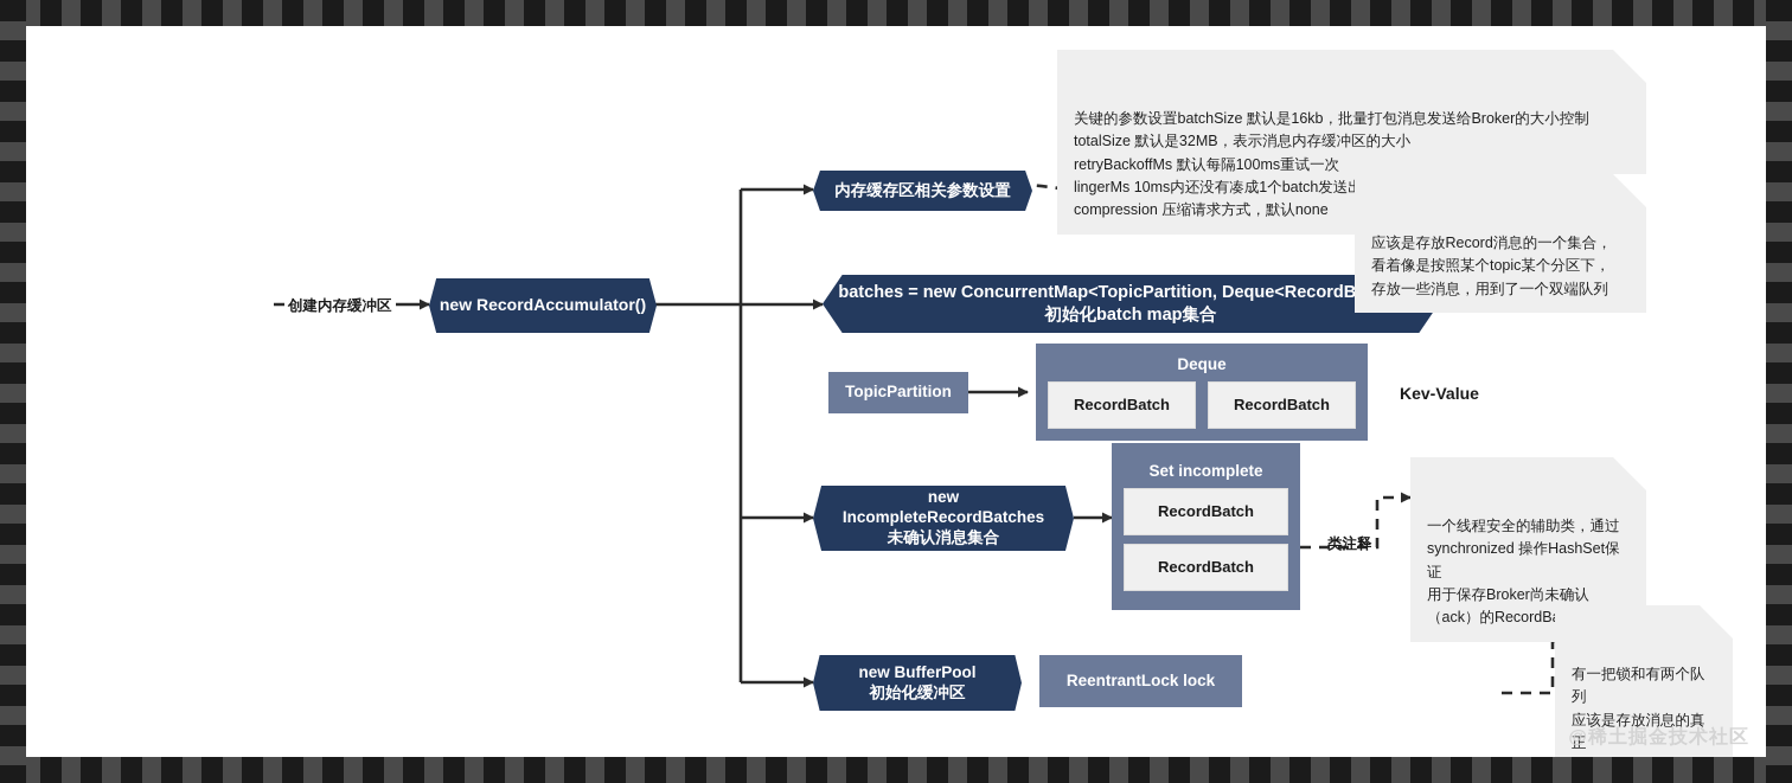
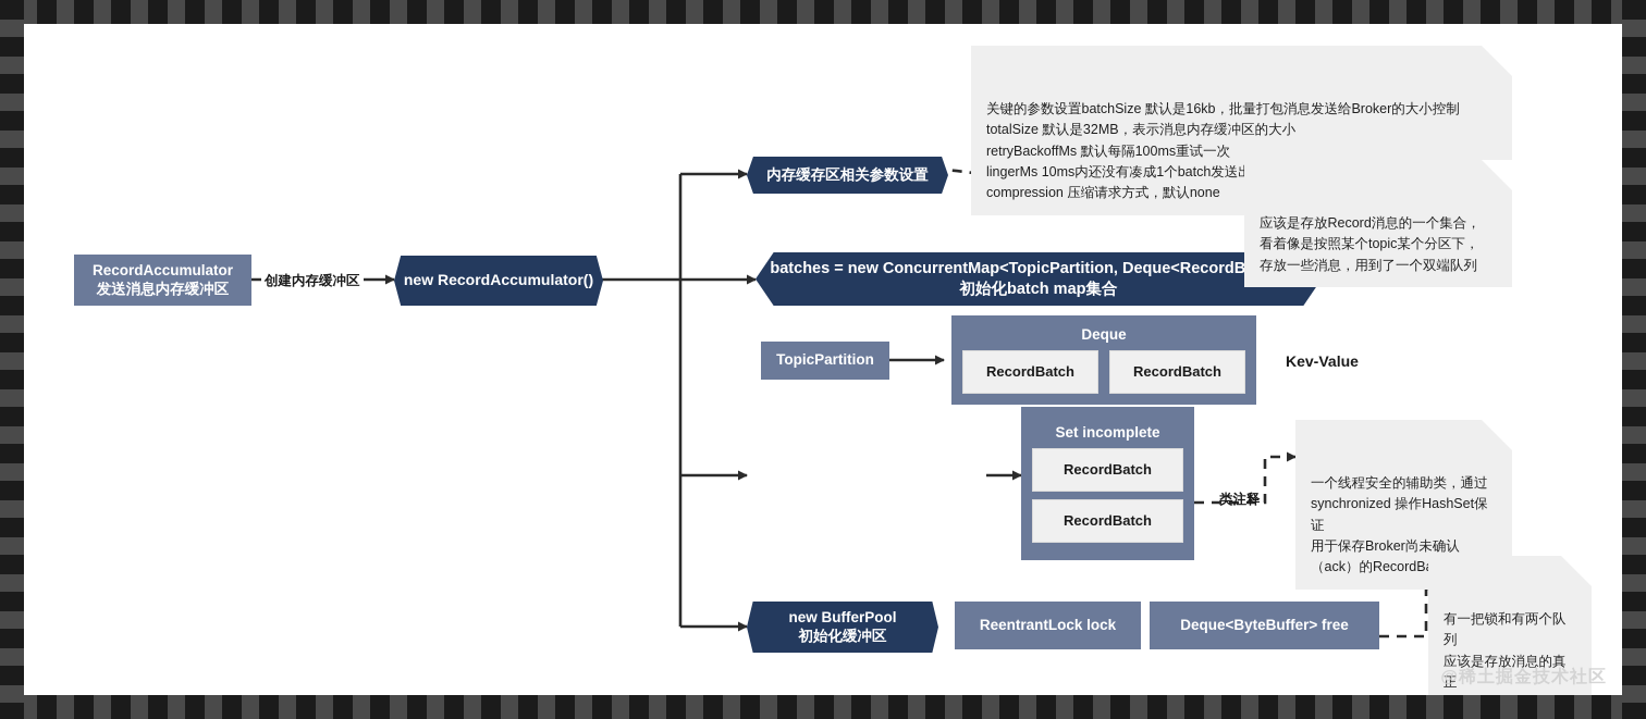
+ RecordAccumulator
+ 发送消息内存缓冲区
  new RecordAccumulator()
  内存缓存区相关参数设置
  batches = new ConcurrentMap<TopicPartition, Deque<RecordB
  初始化batch map集合
  TopicPartition
  Deque
  RecordBatch
  RecordBatch
  Kev-Value
- new
- IncompleteRecordBatches
- 未确认消息集合
  Set incomplete
  RecordBatch
  RecordBatch
  类注释
  new BufferPool
  初始化缓冲区
  ReentrantLock lock
+ Deque<ByteBuffer> free
  创建内存缓冲区
  关键的参数设置batchSize 默认是16kb，批量打包消息发送给Broker的大小控制
  totalSize 默认是32MB，表示消息内存缓冲区的大小
  retryBackoffMs 默认每隔100ms重试一次
  lingerMs 10ms内还没有凑成1个batch发送
  compression 压缩请求方式，默认none
  应该是存放Record消息的一个集合，
  看着像是按照某个topic某个分区下，
  存放一些消息，用到了一个双端队列
  一个线程安全的辅助类，通过
  synchronized 操作HashSet保证
  用于保存Broker尚未确认
  有一把锁和有两个队列
  应该是存放消息的真正
  @稀土掘金技术社区
